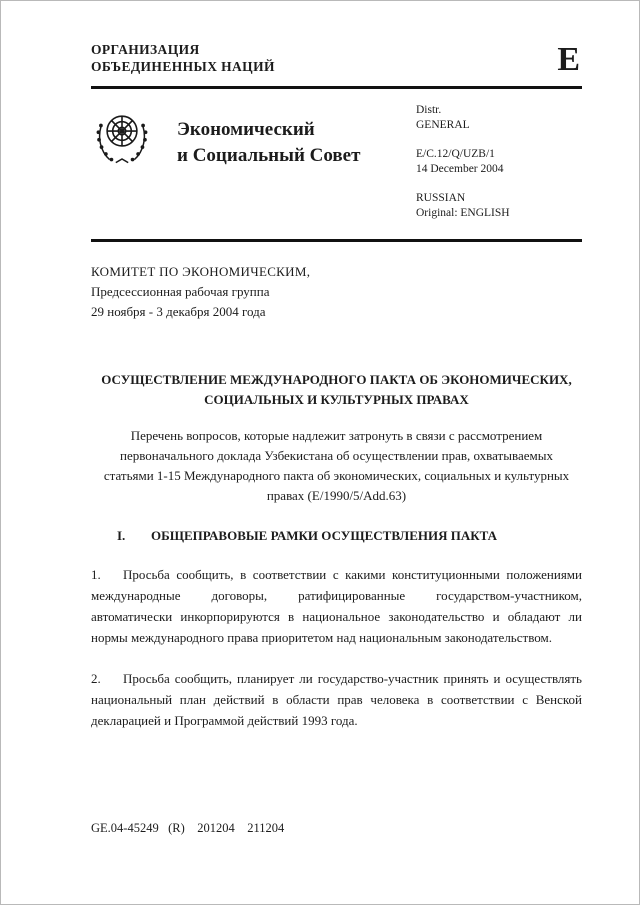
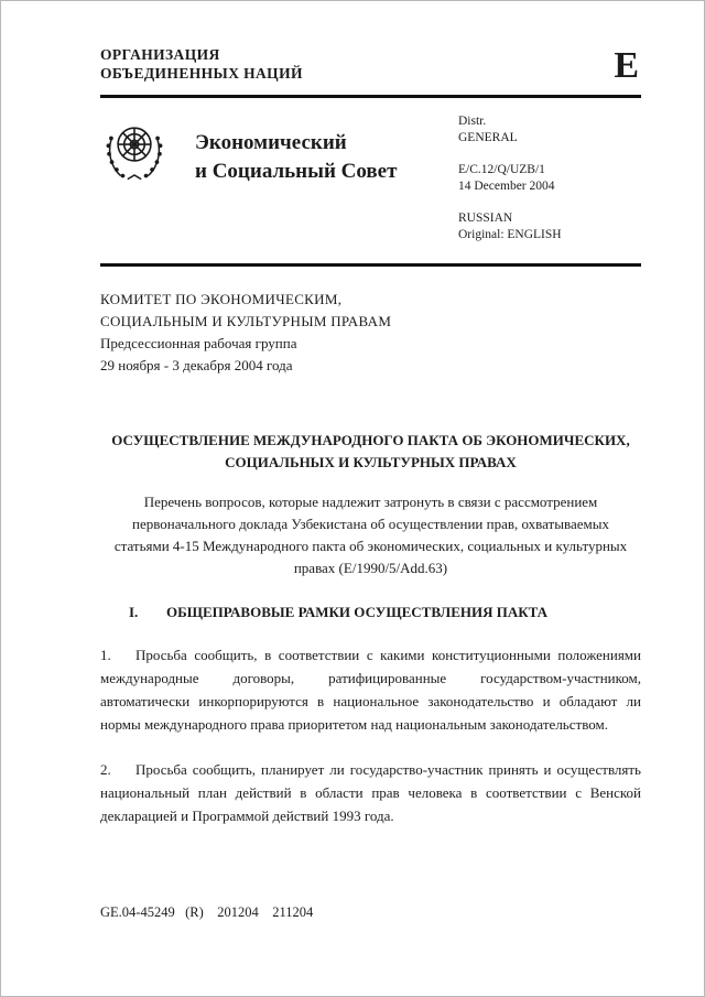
  ОРГАНИЗАЦИЯ
  ОБЪЕДИНЕННЫХ НАЦИЙ
  E
  Экономический
  и Социальный Совет
  Distr.
  GENERAL
  E/C.12/Q/UZB/1
  14 December 2004
  RUSSIAN
  Original: ENGLISH
  КОМИТЕТ ПО ЭКОНОМИЧЕСКИМ,
+ СОЦИАЛЬНЫМ И КУЛЬТУРНЫМ ПРАВАМ
  Предсессионная рабочая группа
  29 ноября - 3 декабря 2004 года
  ОСУЩЕСТВЛЕНИЕ МЕЖДУНАРОДНОГО ПАКТА ОБ ЭКОНОМИЧЕСКИХ,
  СОЦИАЛЬНЫХ И КУЛЬТУРНЫХ ПРАВАХ
- Перечень вопросов, которые надлежит затронуть в связи с рассмотрением первоначального доклада Узбекистана об осуществлении прав, охватываемых статьями 1-15 Международного пакта об экономических, социальных и культурных правах (E/1990/5/Add.63)
+ Перечень вопросов, которые надлежит затронуть в связи с рассмотрением первоначального доклада Узбекистана об осуществлении прав, охватываемых статьями 4-15 Международного пакта об экономических, социальных и культурных правах (E/1990/5/Add.63)
  I. ОБЩЕПРАВОВЫЕ РАМКИ ОСУЩЕСТВЛЕНИЯ ПАКТА
  1. Просьба сообщить, в соответствии с какими конституционными положениями международные договоры, ратифицированные государством-участником, автоматически инкорпорируются в национальное законодательство и обладают ли нормы международного права приоритетом над национальным законодательством.
  2. Просьба сообщить, планирует ли государство-участник принять и осуществлять национальный план действий в области прав человека в соответствии с Венской декларацией и Программой действий 1993 года.
  GE.04-45249 (R) 201204 211204
